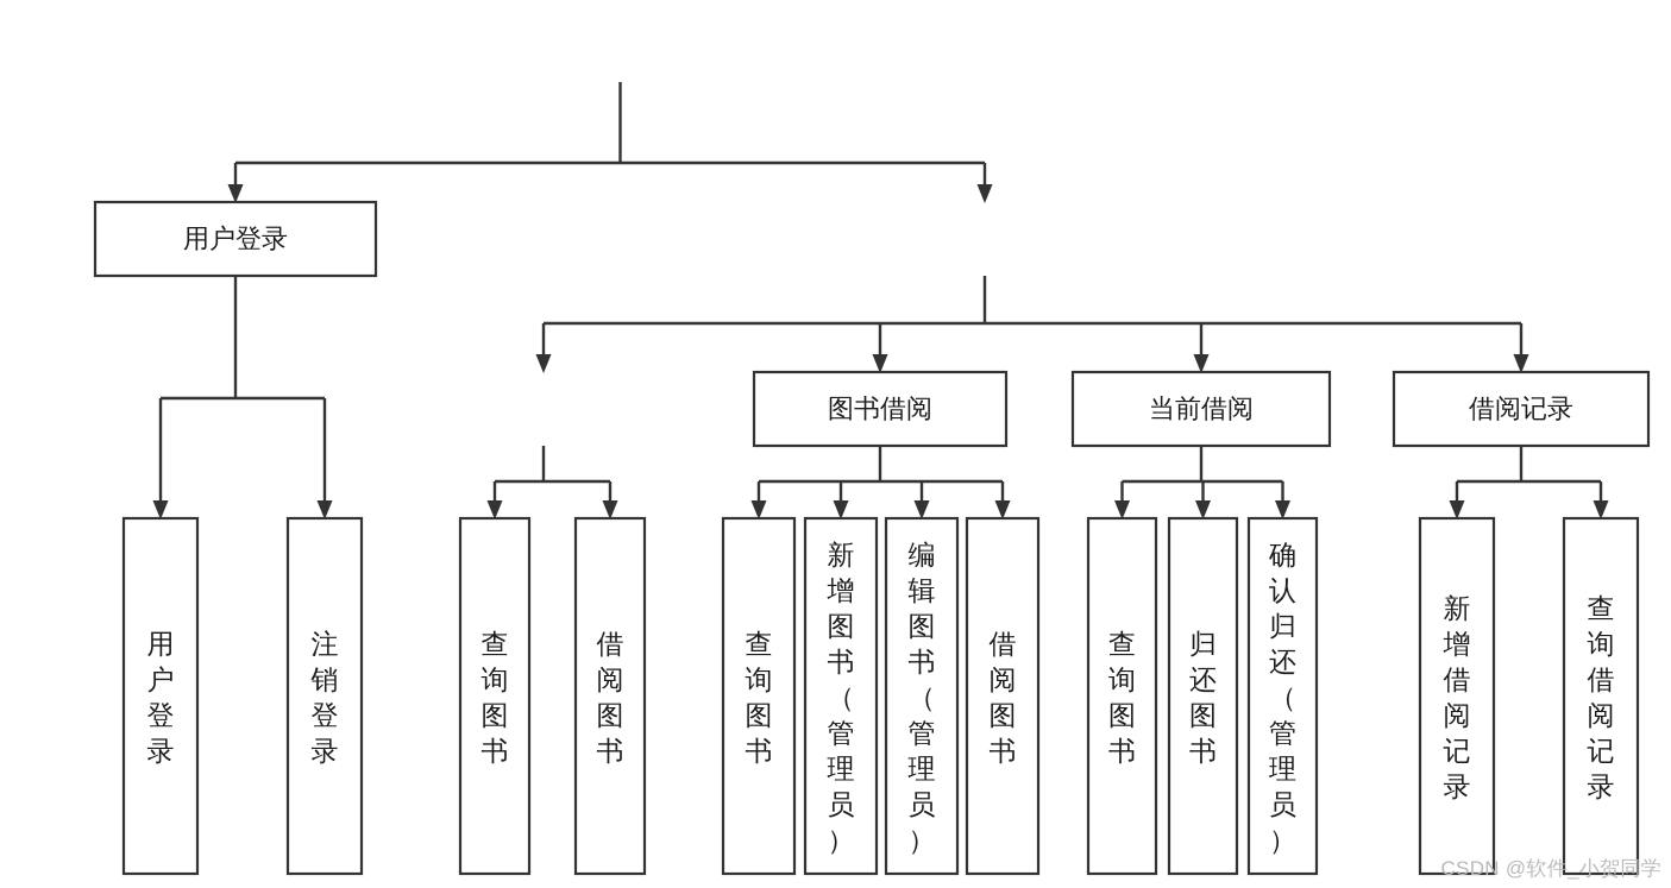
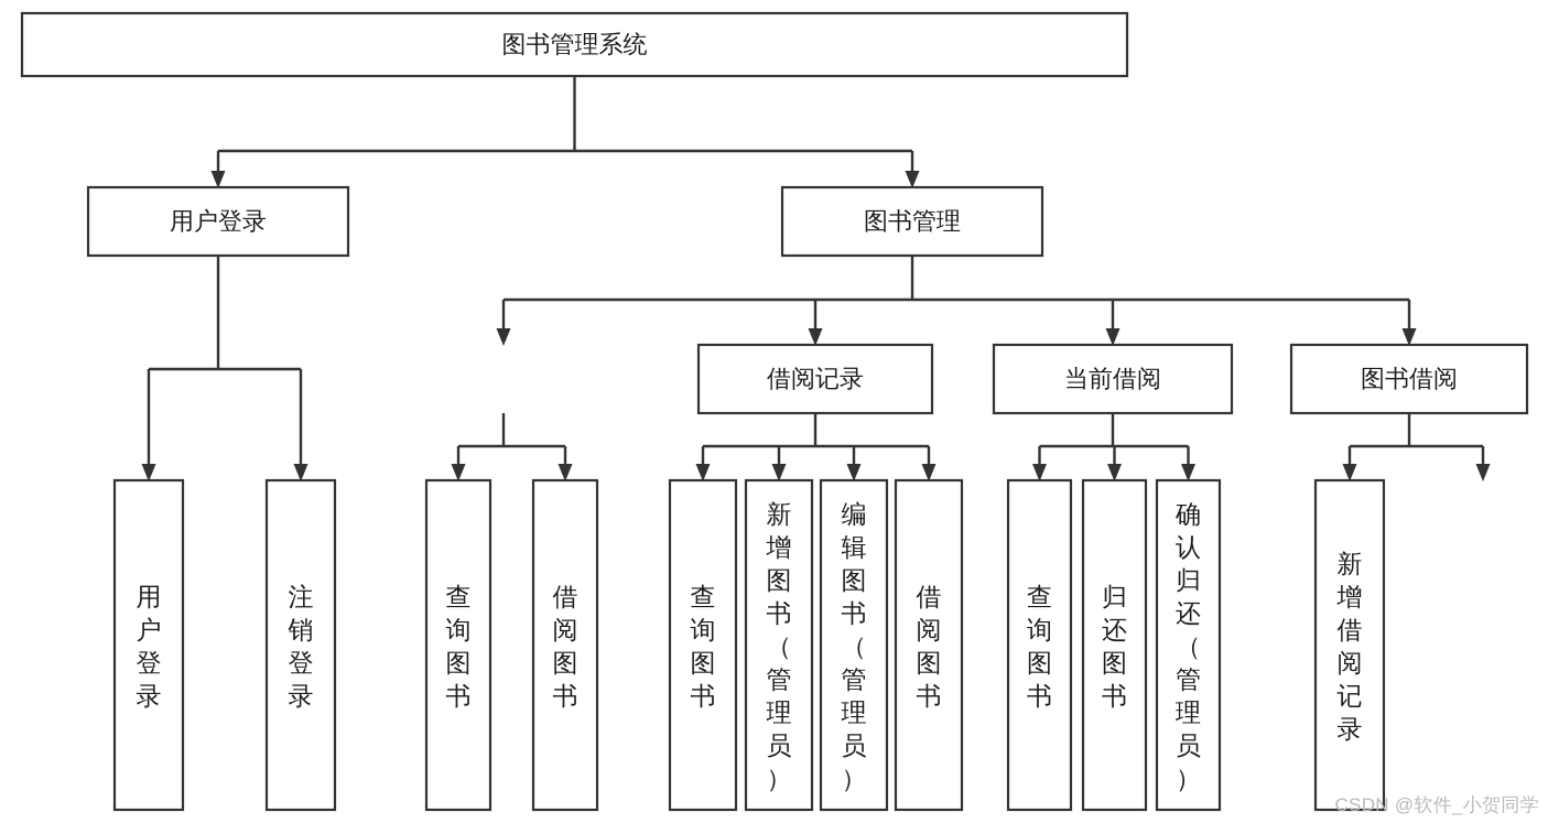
+ 图书管理系统
  用户登录
+ 图书管理
- 图书借阅
+ 借阅记录
  当前借阅
- 借阅记录
+ 图书借阅
  用户登录
  注销登录
  查询图书
  借阅图书
  查询图书
  新增图书（管理员）
  编辑图书（管理员）
  借阅图书
  查询图书
  归还图书
  确认归还（管理员）
  新增借阅记录
- 查询借阅记录
  CSDN @软件_小贺同学
